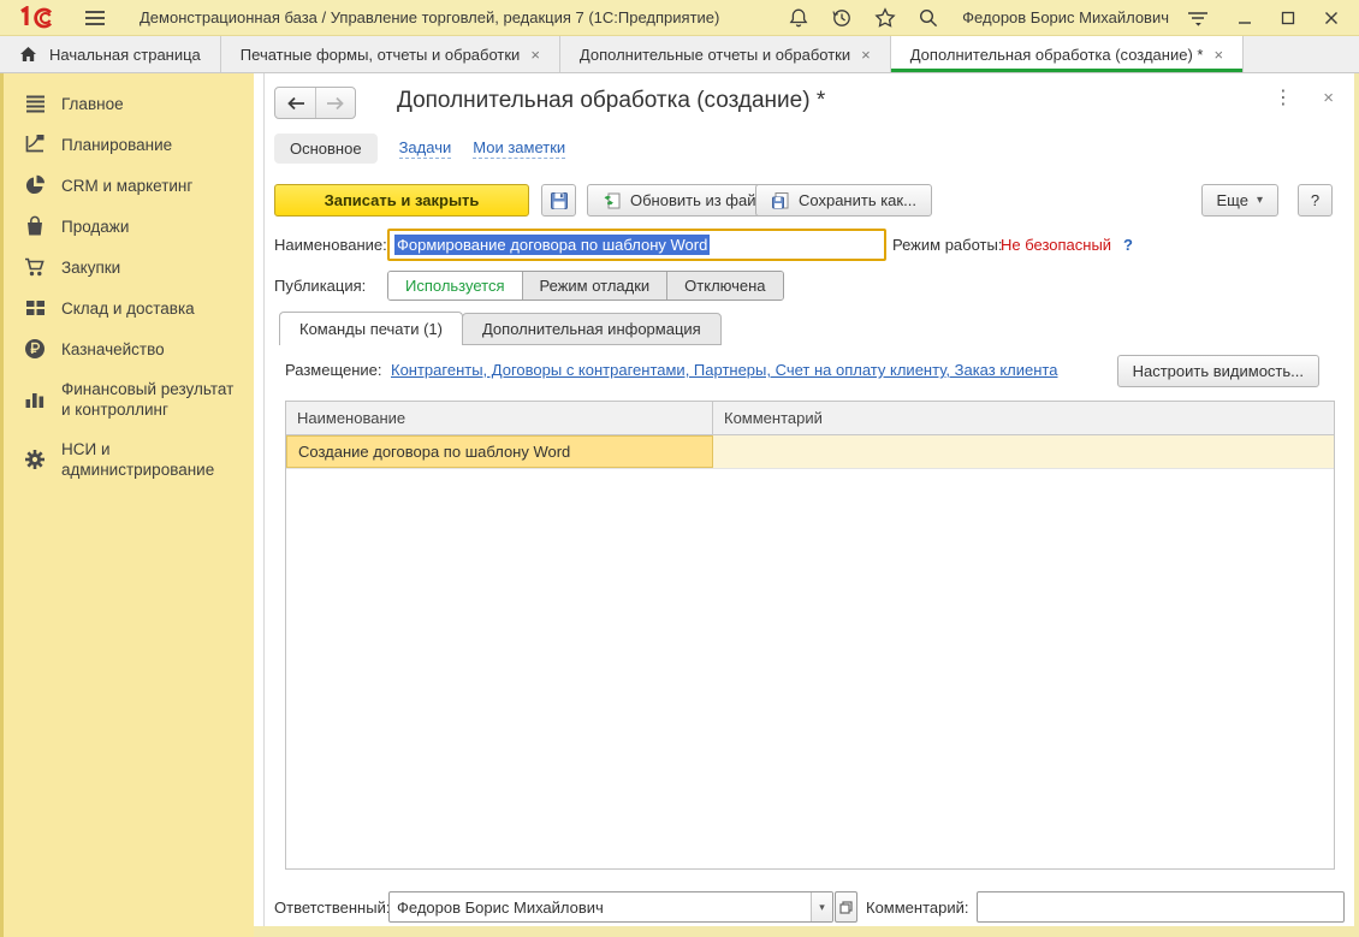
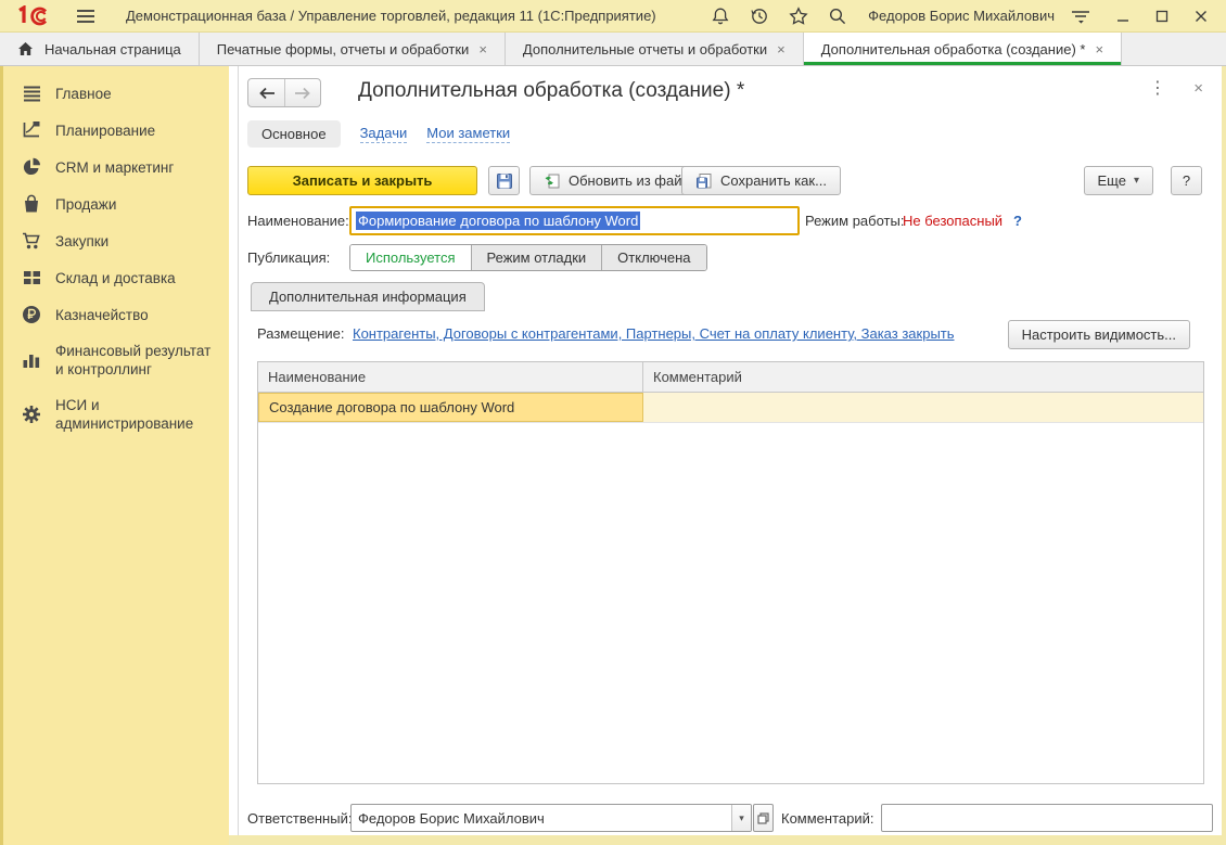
- Демонстрационная база / Управление торговлей, редакция 7 (1С:Предприятие)
+ Демонстрационная база / Управление торговлей, редакция 11 (1С:Предприятие)
  Федоров Борис Михайлович
  Начальная страница
  Печатные формы, отчеты и обработки
  ×
  Дополнительные отчеты и обработки
  ×
  Дополнительная обработка (создание) *
  ×
  Главное
  Планирование
  CRM и маркетинг
  Продажи
  Закупки
  Склад и доставка
  Казначейство
  Финансовый результат и контроллинг
  НСИ и администрирование
  Дополнительная обработка (создание) *
  ⋮
  ×
  Основное
  Задачи
  Мои заметки
  Записать и закрыть
  Обновить из фай
  Сохранить как...
  Еще
  ▾
  ?
  Наименование:
  Формирование договора по шаблону Word
  Режим работы:
  Не безопасный
  ?
  Публикация:
  Используется
  Режим отладки
  Отключена
- Команды печати (1)
  Дополнительная информация
  Размещение:
- Контрагенты, Договоры с контрагентами, Партнеры, Счет на оплату клиенту, Заказ клиента
+ Контрагенты, Договоры с контрагентами, Партнеры, Счет на оплату клиенту, Заказ закрыть
  Настроить видимость...
  Наименование
  Комментарий
  Создание договора по шаблону Word
  Ответственный
  Федоров Борис Михайлович
  ▾
  Комментарий:
